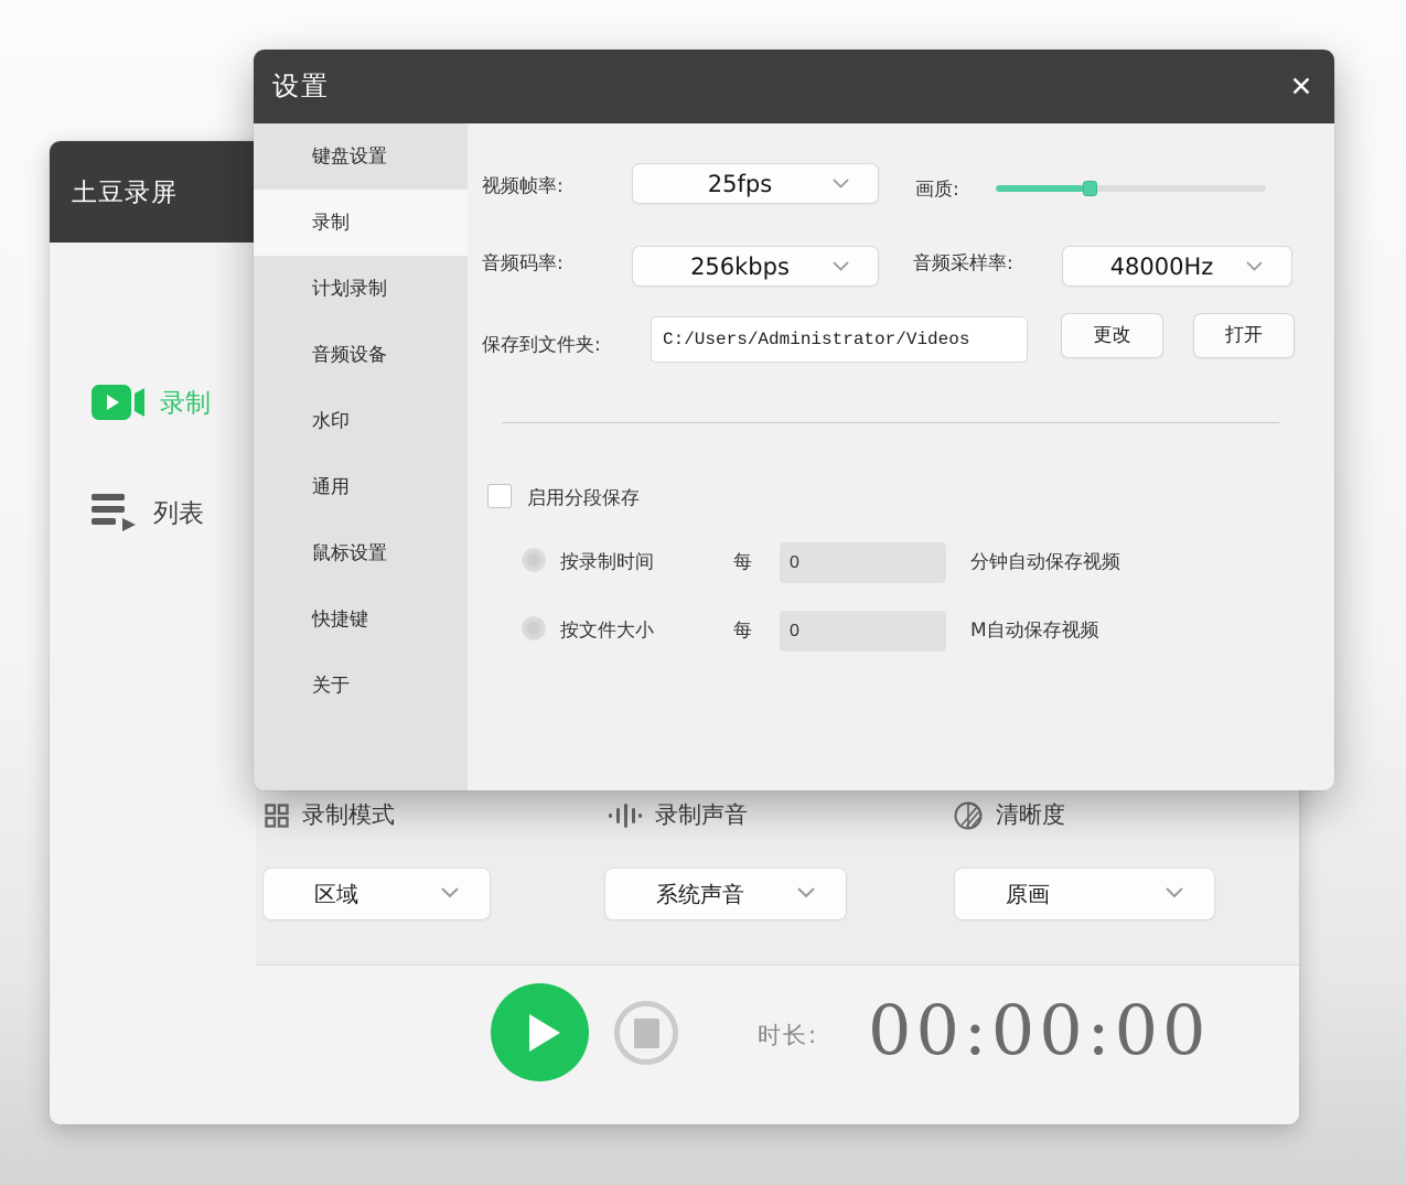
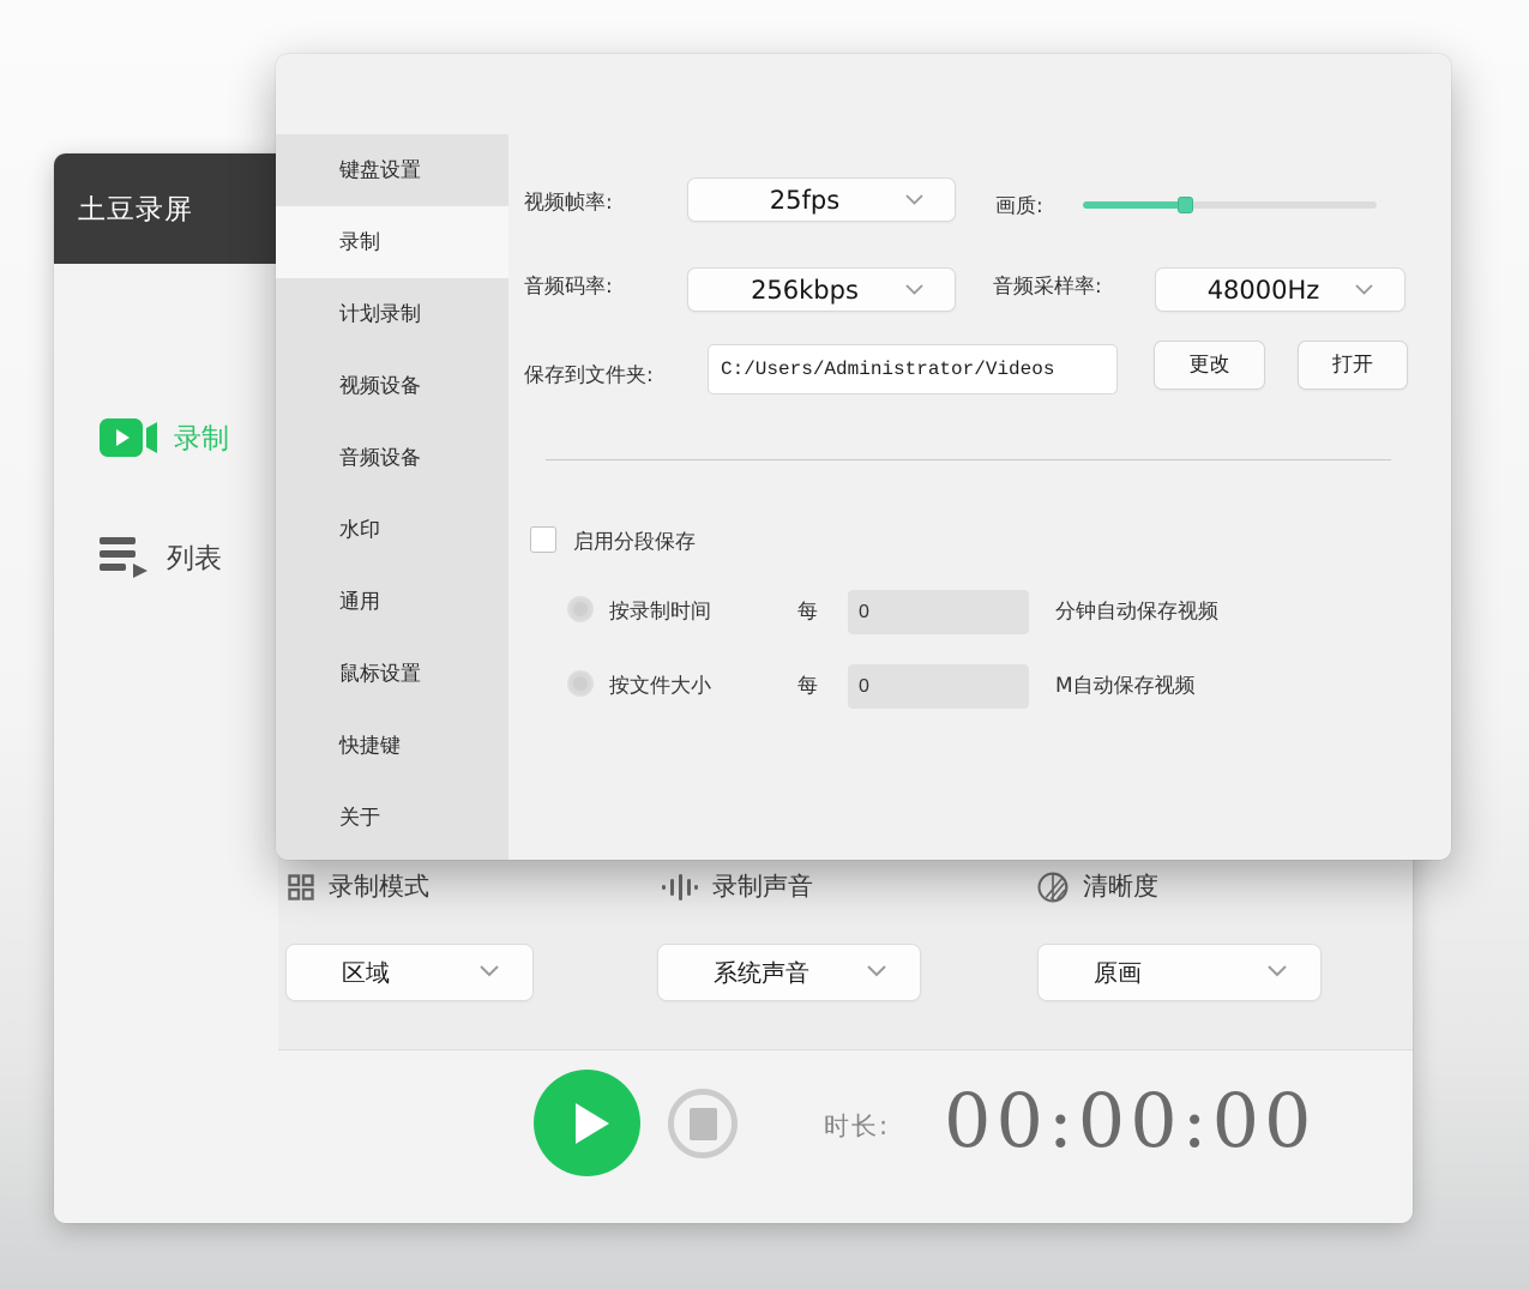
  土豆录屏
  录制
  列表
  录制模式
  区域
  录制声音
  系统声音
  清晰度
  原画
  时长:
  00:00:00
- 设置
- ✕
  键盘设置
  录制
  计划录制
+ 视频设备
  音频设备
  水印
  通用
  鼠标设置
  快捷键
  关于
  视频帧率:
  25fps
  画质:
  音频码率:
  256kbps
  音频采样率:
  48000Hz
  保存到文件夹:
  C:/Users/Administrator/Videos
  更改
  打开
  启用分段保存
  按录制时间
  每
  0
  分钟自动保存视频
  按文件大小
  每
  0
  M自动保存视频
